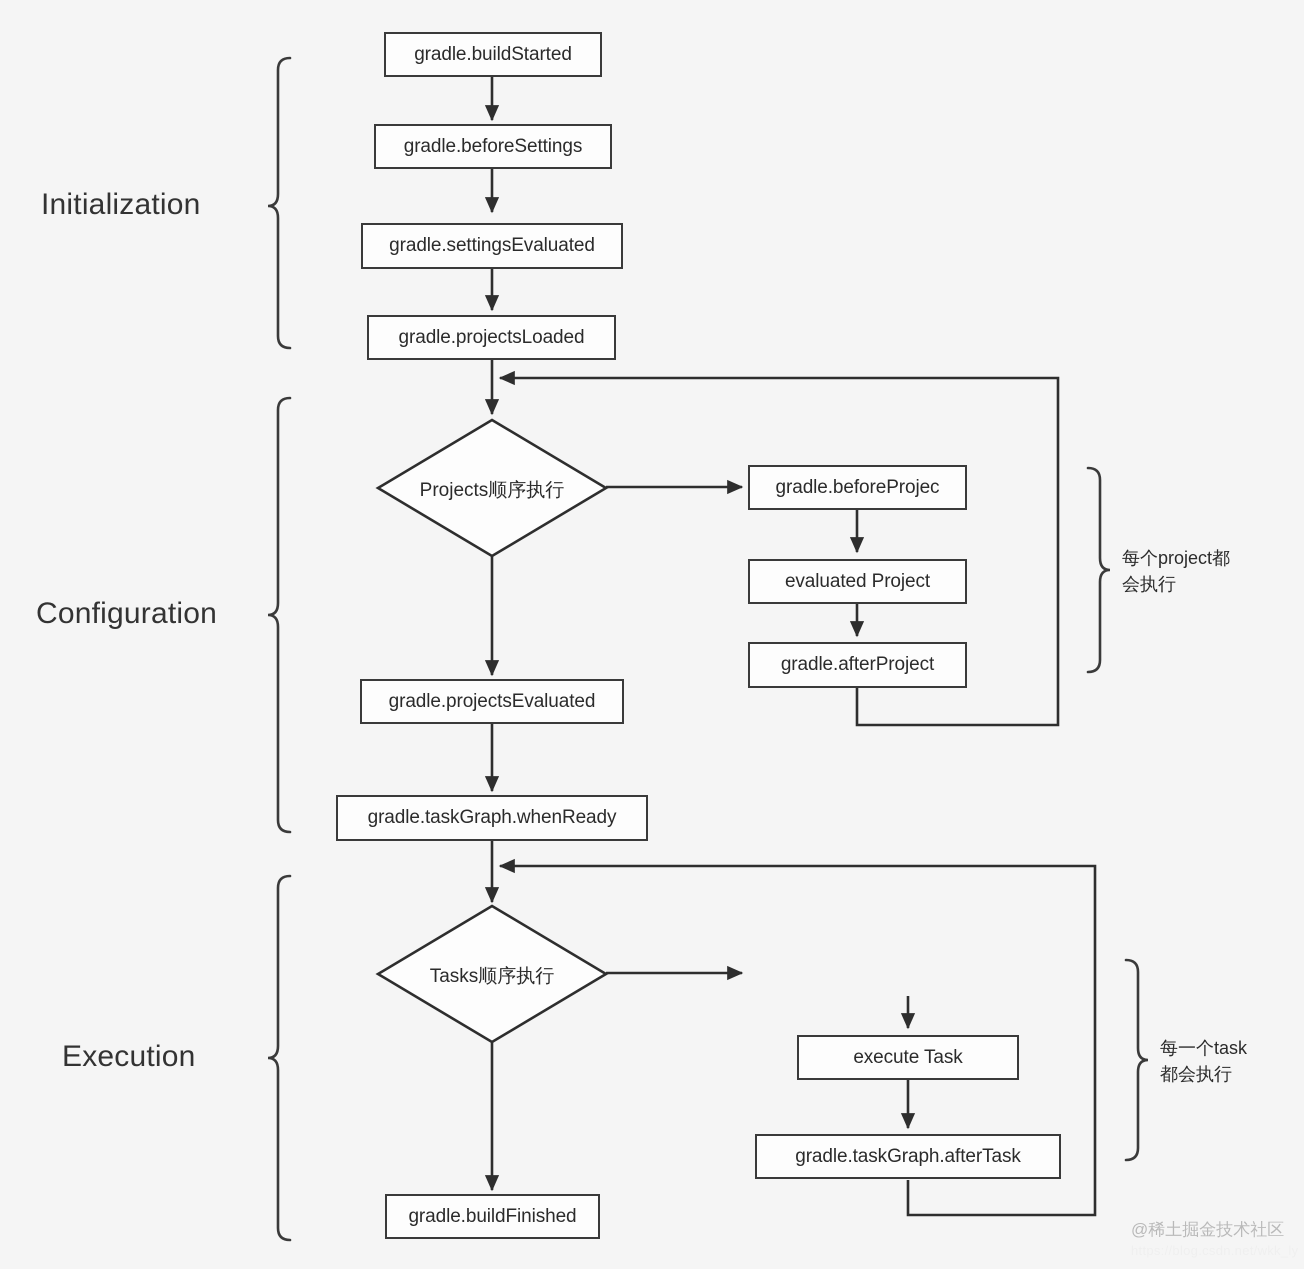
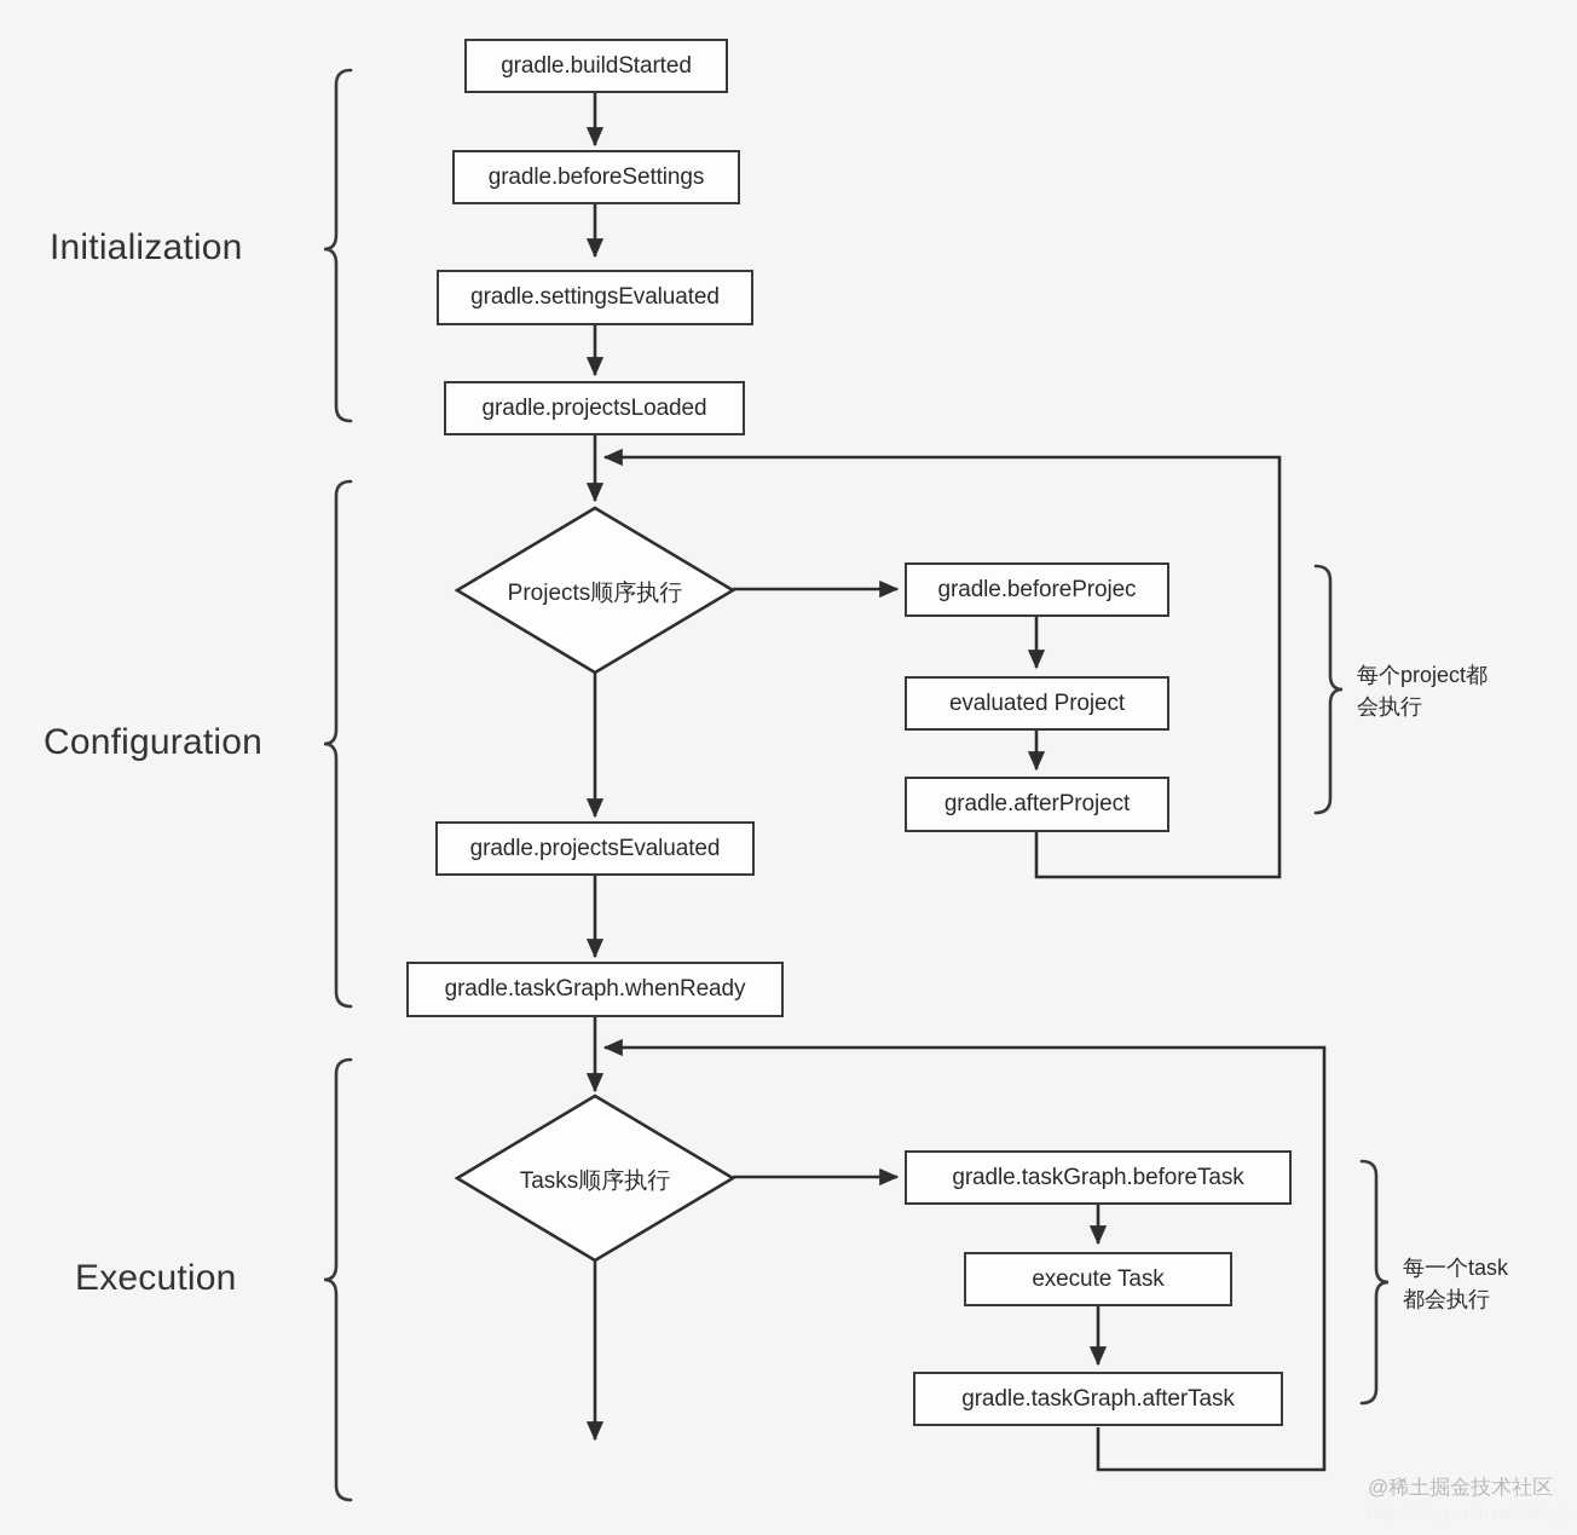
  Initialization
  Configuration
  Execution
  gradle.buildStarted
  gradle.beforeSettings
  gradle.settingsEvaluated
  gradle.projectsLoaded
  Projects顺序执行
  gradle.beforeProjec
  evaluated Project
  gradle.afterProject
  每个project都
  会执行
  gradle.projectsEvaluated
  gradle.taskGraph.whenReady
  Tasks顺序执行
+ gradle.taskGraph.beforeTask
  execute Task
  gradle.taskGraph.afterTask
  每一个task
  都会执行
- gradle.buildFinished
  @稀土掘金技术社区
